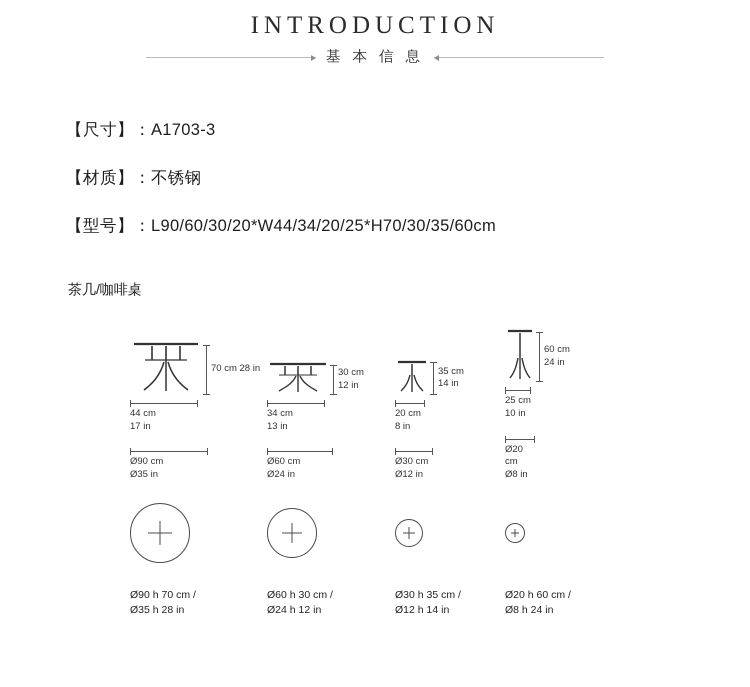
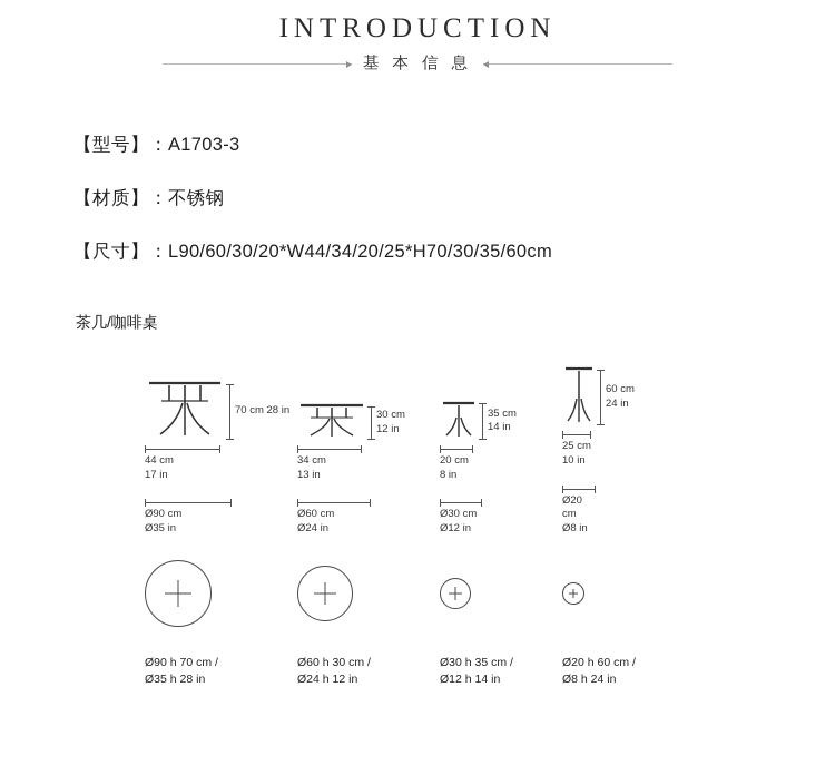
  INTRODUCTION
  基 本 信 息
- 【尺寸】：A1703-3
+ 【型号】：A1703-3
  【材质】：不锈钢
- 【型号】：L90/60/30/20*W44/34/20/25*H70/30/35/60cm
+ 【尺寸】：L90/60/30/20*W44/34/20/25*H70/30/35/60cm
  茶几/咖啡桌
  70 cm 28 in
  44 cm
  17 in
  Ø90 cm
  Ø35 in
  Ø90 h 70 cm /
  Ø35 h 28 in
  30 cm
  12 in
  34 cm
  13 in
  Ø60 cm
  Ø24 in
  Ø60 h 30 cm /
  Ø24 h 12 in
  35 cm
  14 in
  20 cm
  8 in
  Ø30 cm
  Ø12 in
  Ø30 h 35 cm /
  Ø12 h 14 in
  60 cm
  24 in
  25 cm
  10 in
  Ø20 cm
  Ø8 in
  Ø20 h 60 cm /
  Ø8 h 24 in
